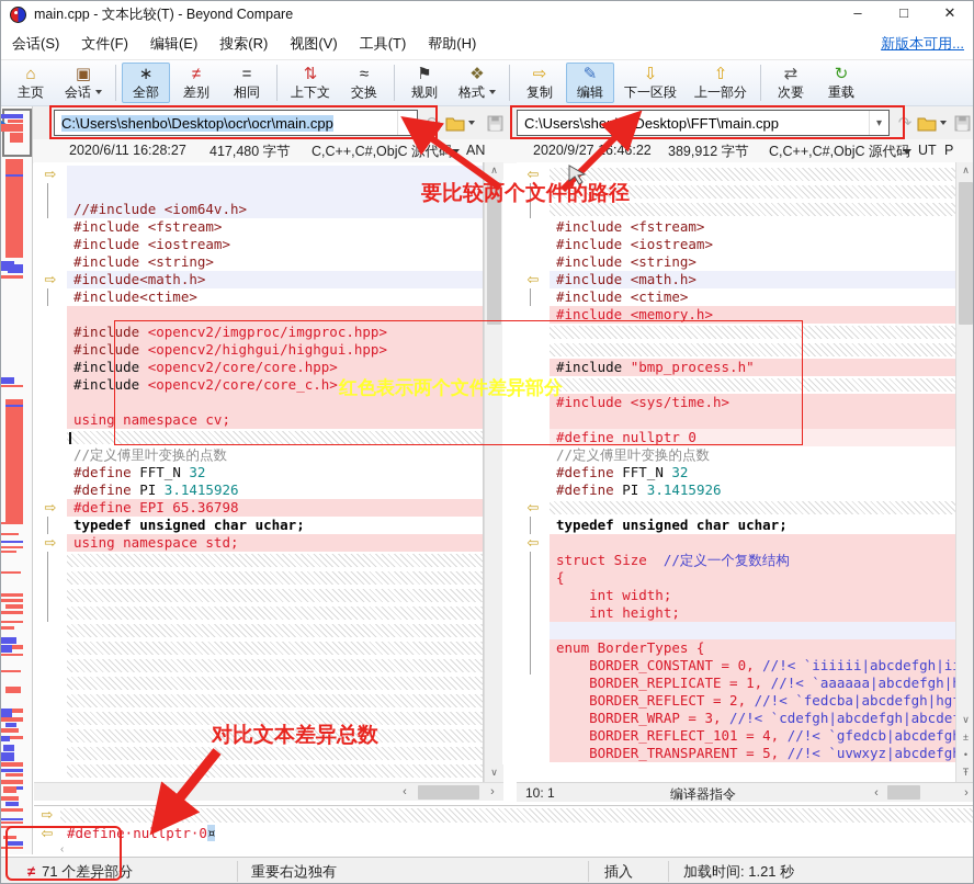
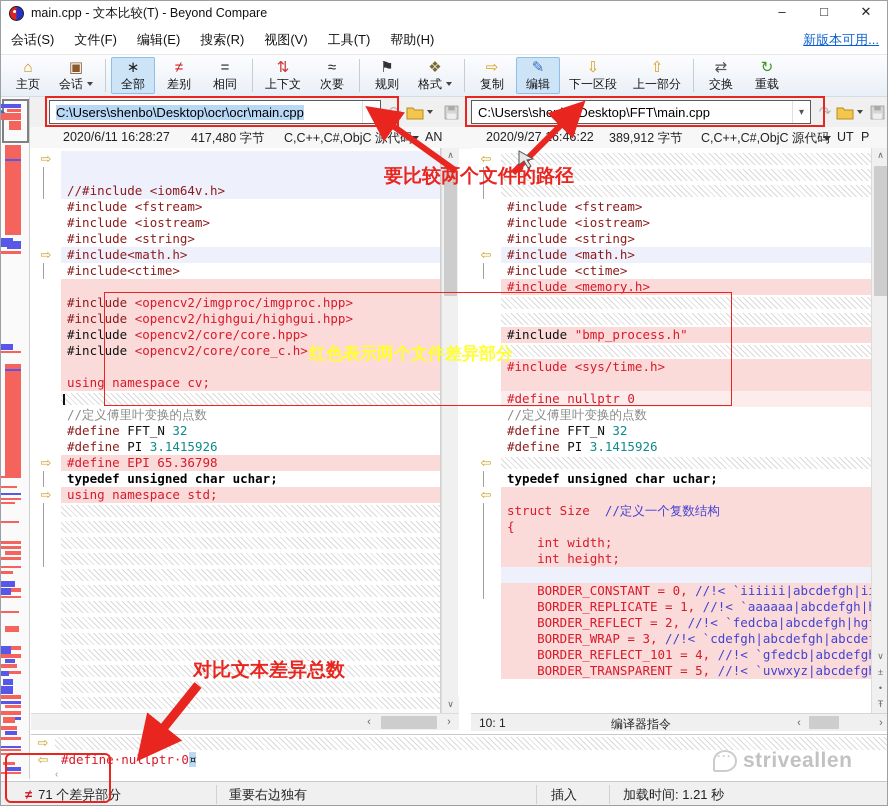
  main.cpp - 文本比较(T) - Beyond Compare
  –
  □
  ✕
  会话(S)
  文件(F)
  编辑(E)
  搜索(R)
  视图(V)
  工具(T)
  帮助(H)
  新版本可用...
  ⌂
  主页
  ▣
  会话
  ∗
  全部
  ≠
  差别
  =
  相同
  ⇅
  上下文
  ≈
- 交换
+ 次要
  ⚑
  规则
  ❖
  格式
  ⇨
  复制
  ✎
  编辑
  ⇩
  下一区段
  ⇧
  上一部分
  ⇄
- 次要
+ 交换
  ↻
  重载
  C:\Users\shenbo\Desktop\ocr\ocr\main.cpp
  ▾
  ↷
  C:\Users\shenbDesktop\FFT\main.cpp
  ▾
  ↷
  2020/6/11 16:28:27
  417,480 字节
  C,C++,C#,ObjC 源代
  AN
  2020/9/276:46:22
  389,912 字节
  C,C++,C#,ObjC 源代码
  UT
  P
  ⇨
  //#include <iom64v.h>
  #include <fstream>
  #include <iostream>
  #include <string>
  ⇨
  #include<math.h>
  #include<ctime>
  #include <opencv2/imgproc/imgproc.hpp>
  #include <opencv2/highgui/highgui.hpp>
  #include <opencv2/core/core.hpp>
  #include <opencv2/core/core_c.h>
  using namespace cv;
  //定义傅里叶变换的点数
  #define FFT_N 32
  #define PI 3.1415926
  ⇨
  #define EPI 65.36798
  typedef unsigned char uchar;
  ⇨
  using namespace std;
  ∧
  ∨
  ‹
  ›
  ⇦
  #include <fstream>
  #include <iostream>
  #include <string>
  ⇦
  #include <math.h>
  #include <ctime>
  #include <memory.h>
  #include "bmp_process.h"
  #include <sys/time.h>
  #define nullptr 0
  //定义傅里叶变换的点数
  #define FFT_N 32
  #define PI 3.1415926
  ⇦
  typedef unsigned char uchar;
  ⇦
  struct Size //定义一个复数结构
  {
  int width;
  int height;
- enum BorderTypes {
  BORDER_CONSTANT = 0, //!< `iiiiii|abcdefgh|i
  BORDER_REPLICATE = 1, //!< `aaaaaa|abcdefgh|
  BORDER_REFLECT = 2, //!< `fedcba|abcdefgh|hg
  BORDER_WRAP = 3, //!< `cdefgh|abcdefgh|abcde
  BORDER_REFLECT_101 = 4, //!< `gfedcb|abcdefg
  BORDER_TRANSPARENT = 5, //!< `uvwxyz|abcdefg
  ∧
  ∨
  ±
  •
  Ŧ
  10: 1
  编译器指令
  ‹
  ›
  ⇨
  ⇦
  #define·nullptr·0¤
  ‹
  ≠ 71 个差异部分
  重要右边独有
  插入
  加载时间: 1.21 秒
+ striveallen
  要比较两个文件的路径
  红色表示两个文件差异部分
  对比文本差异总数
